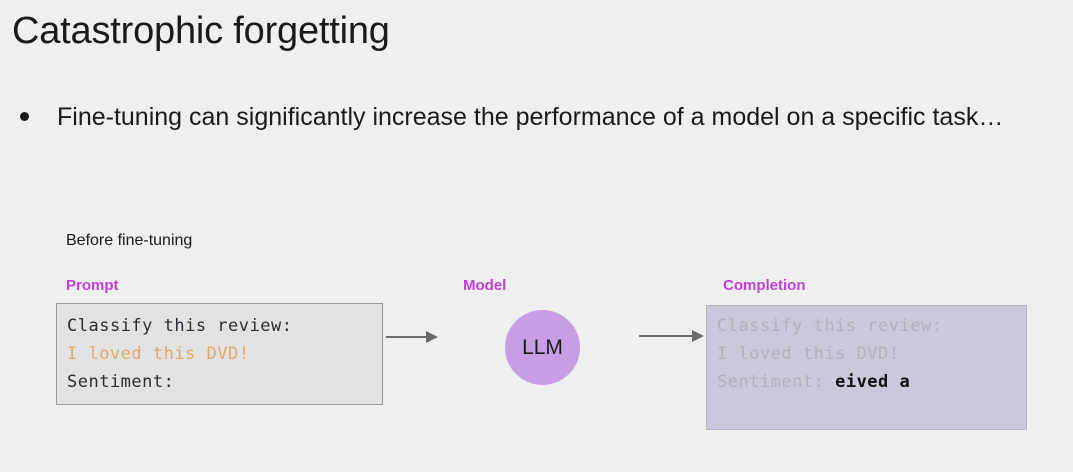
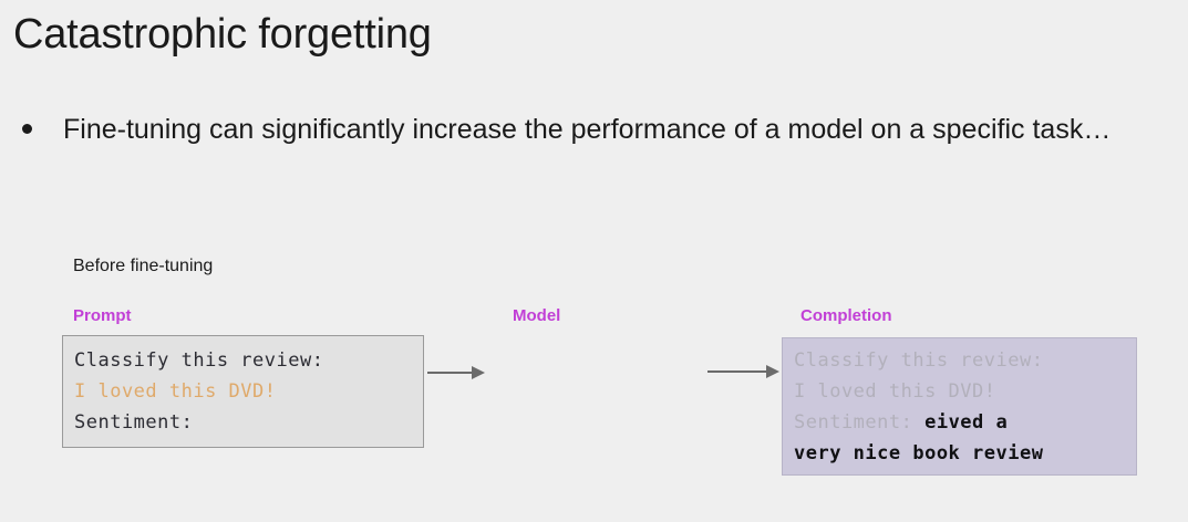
  Catastrophic forgetting
  Fine-tuning can significantly increase the performance of a model on a specific task…
  Before fine-tuning
  Prompt
  Model
  Completion
  Classify this review:
  I loved this DVD!
  Sentiment:
- LLM
  Classify this review:
  I loved this DVD!
  Sentiment: eived a
+ very nice book review
